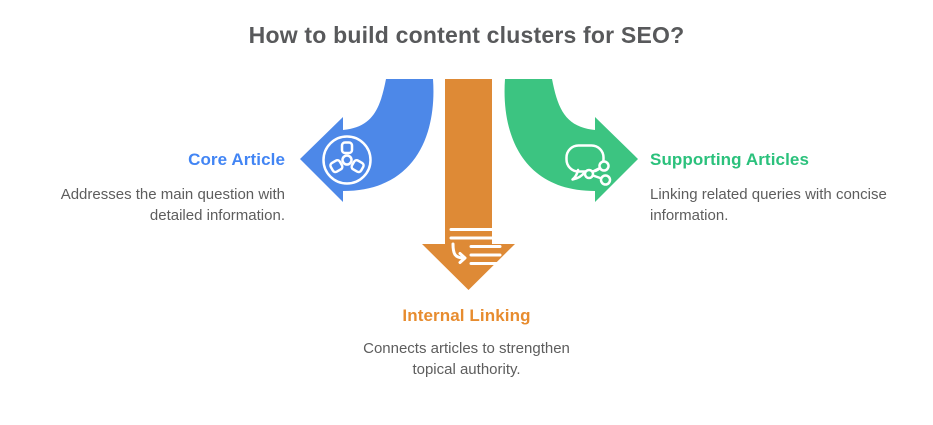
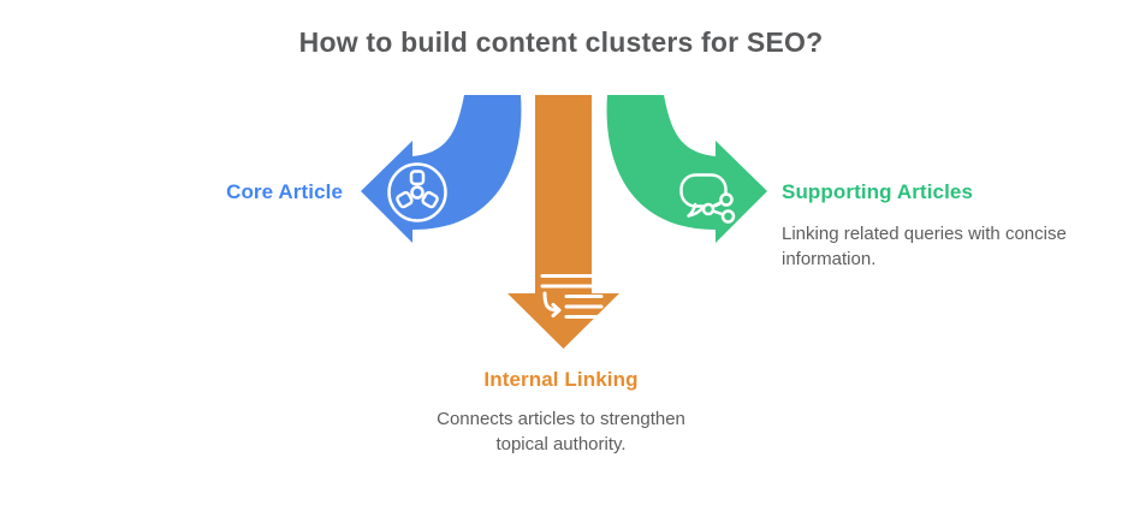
  How to build content clusters for SEO?
  Core Article
- Addresses the main question with detailed information.
  Supporting Articles
  Linking related queries with concise information.
  Internal Linking
  Connects articles to strengthen topical authority.
